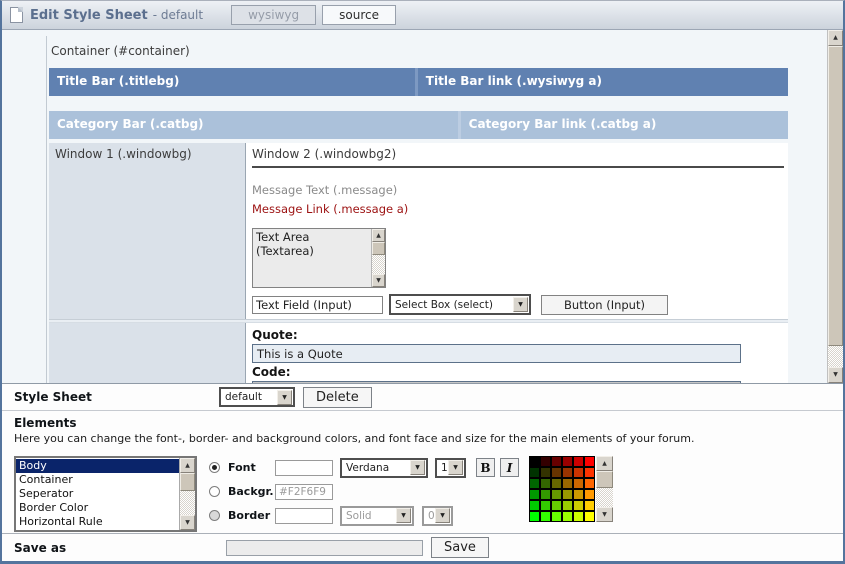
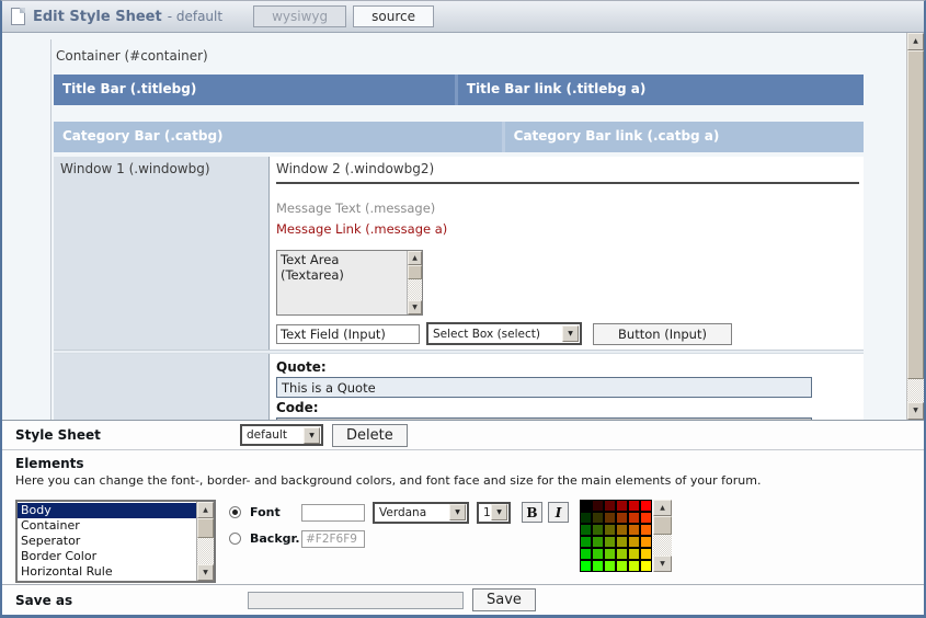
  Edit Style Sheet
  - default
  wysiwyg
  source
  Container (#container)
  Title Bar (.titlebg)
- Title Bar link (.wysiwyg a)
+ Title Bar link (.titlebg a)
  Category Bar (.catbg)
  Category Bar link (.catbg a)
  Window 1 (.windowbg)
  Window 2 (.windowbg2)
  Message Text (.message)
  Message Link (.message a)
  Text Area
  (Textarea)
  Text Field (Input)
  Select Box (select)
  Button (Input)
  Quote:
  This is a Quote
  Code:
  Style Sheet
  default
  Delete
  Elements
  Here you can change the font-, border- and background colors, and font face and size for the main elements of your forum.
  Body
  Container
  Seperator
  Border Color
  Horizontal Rule
  Font
  Verdana
  B
  I
  Backgr.
  #F2F6F9
- Border
- Solid
- 0
  Save as
  Save
